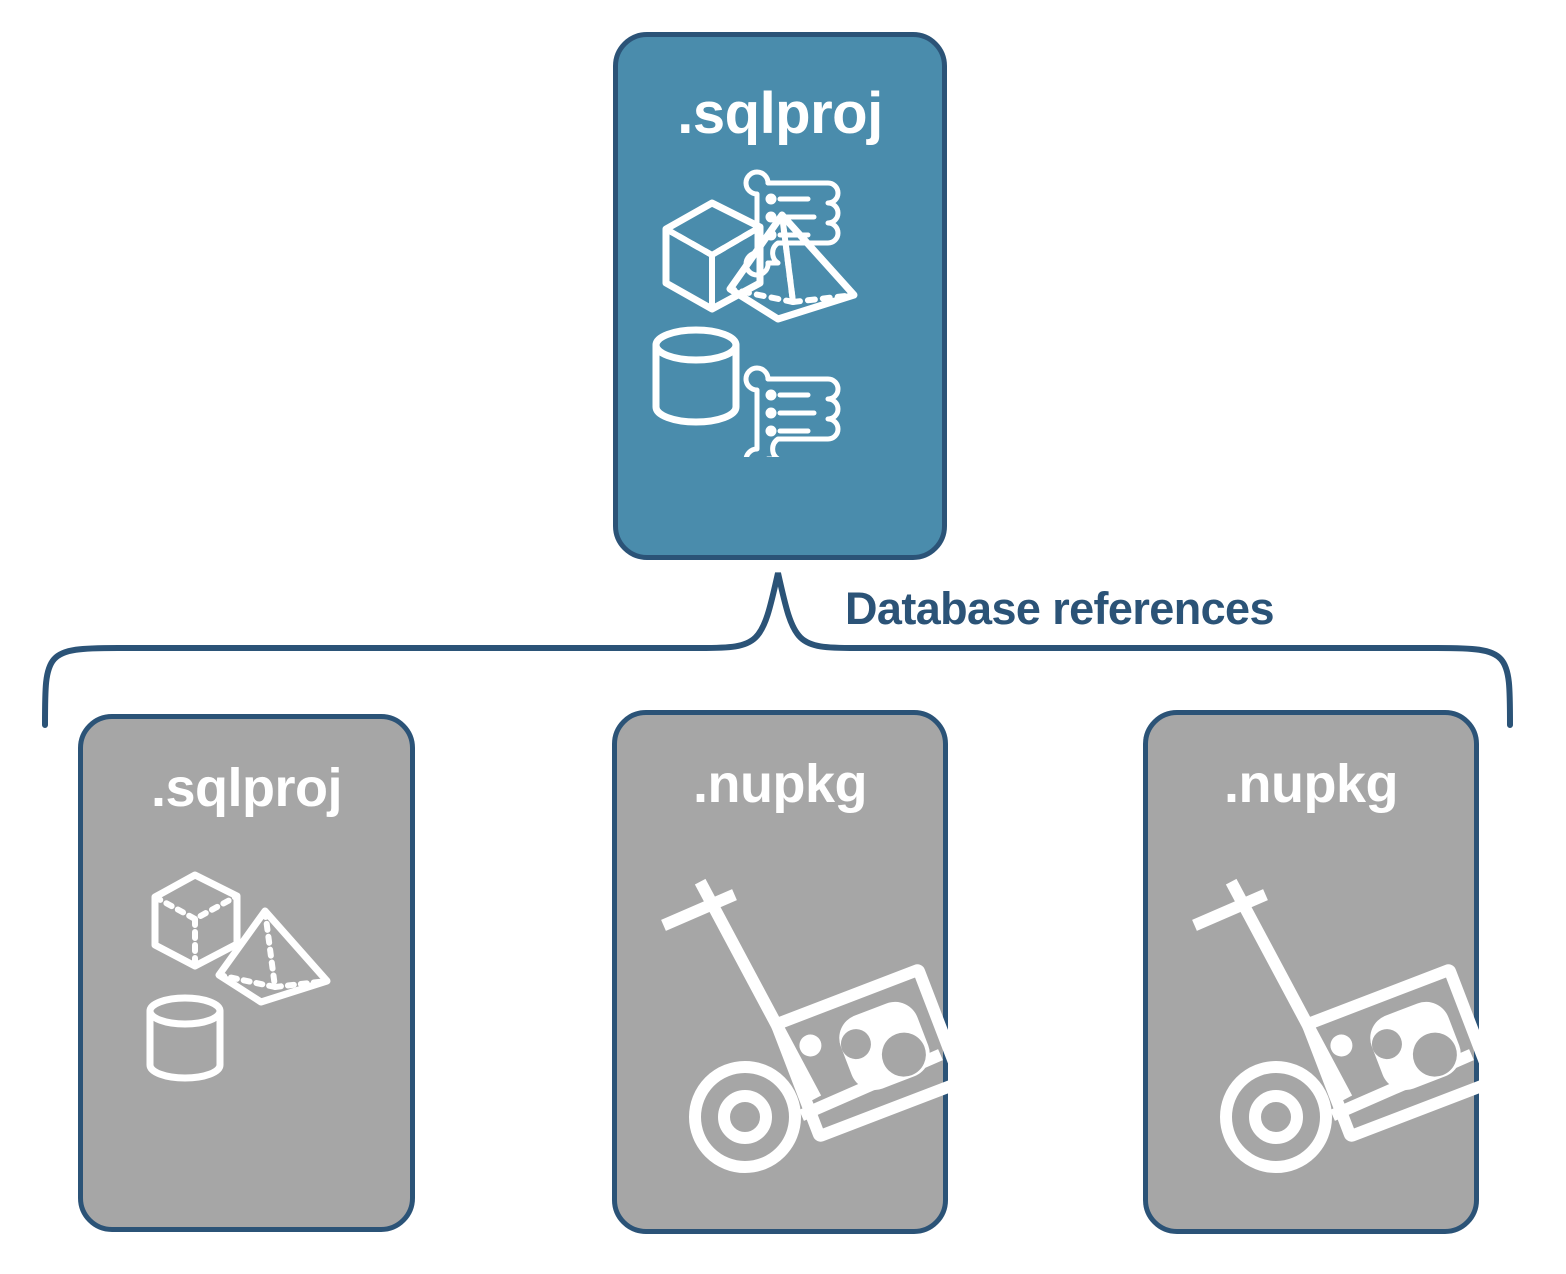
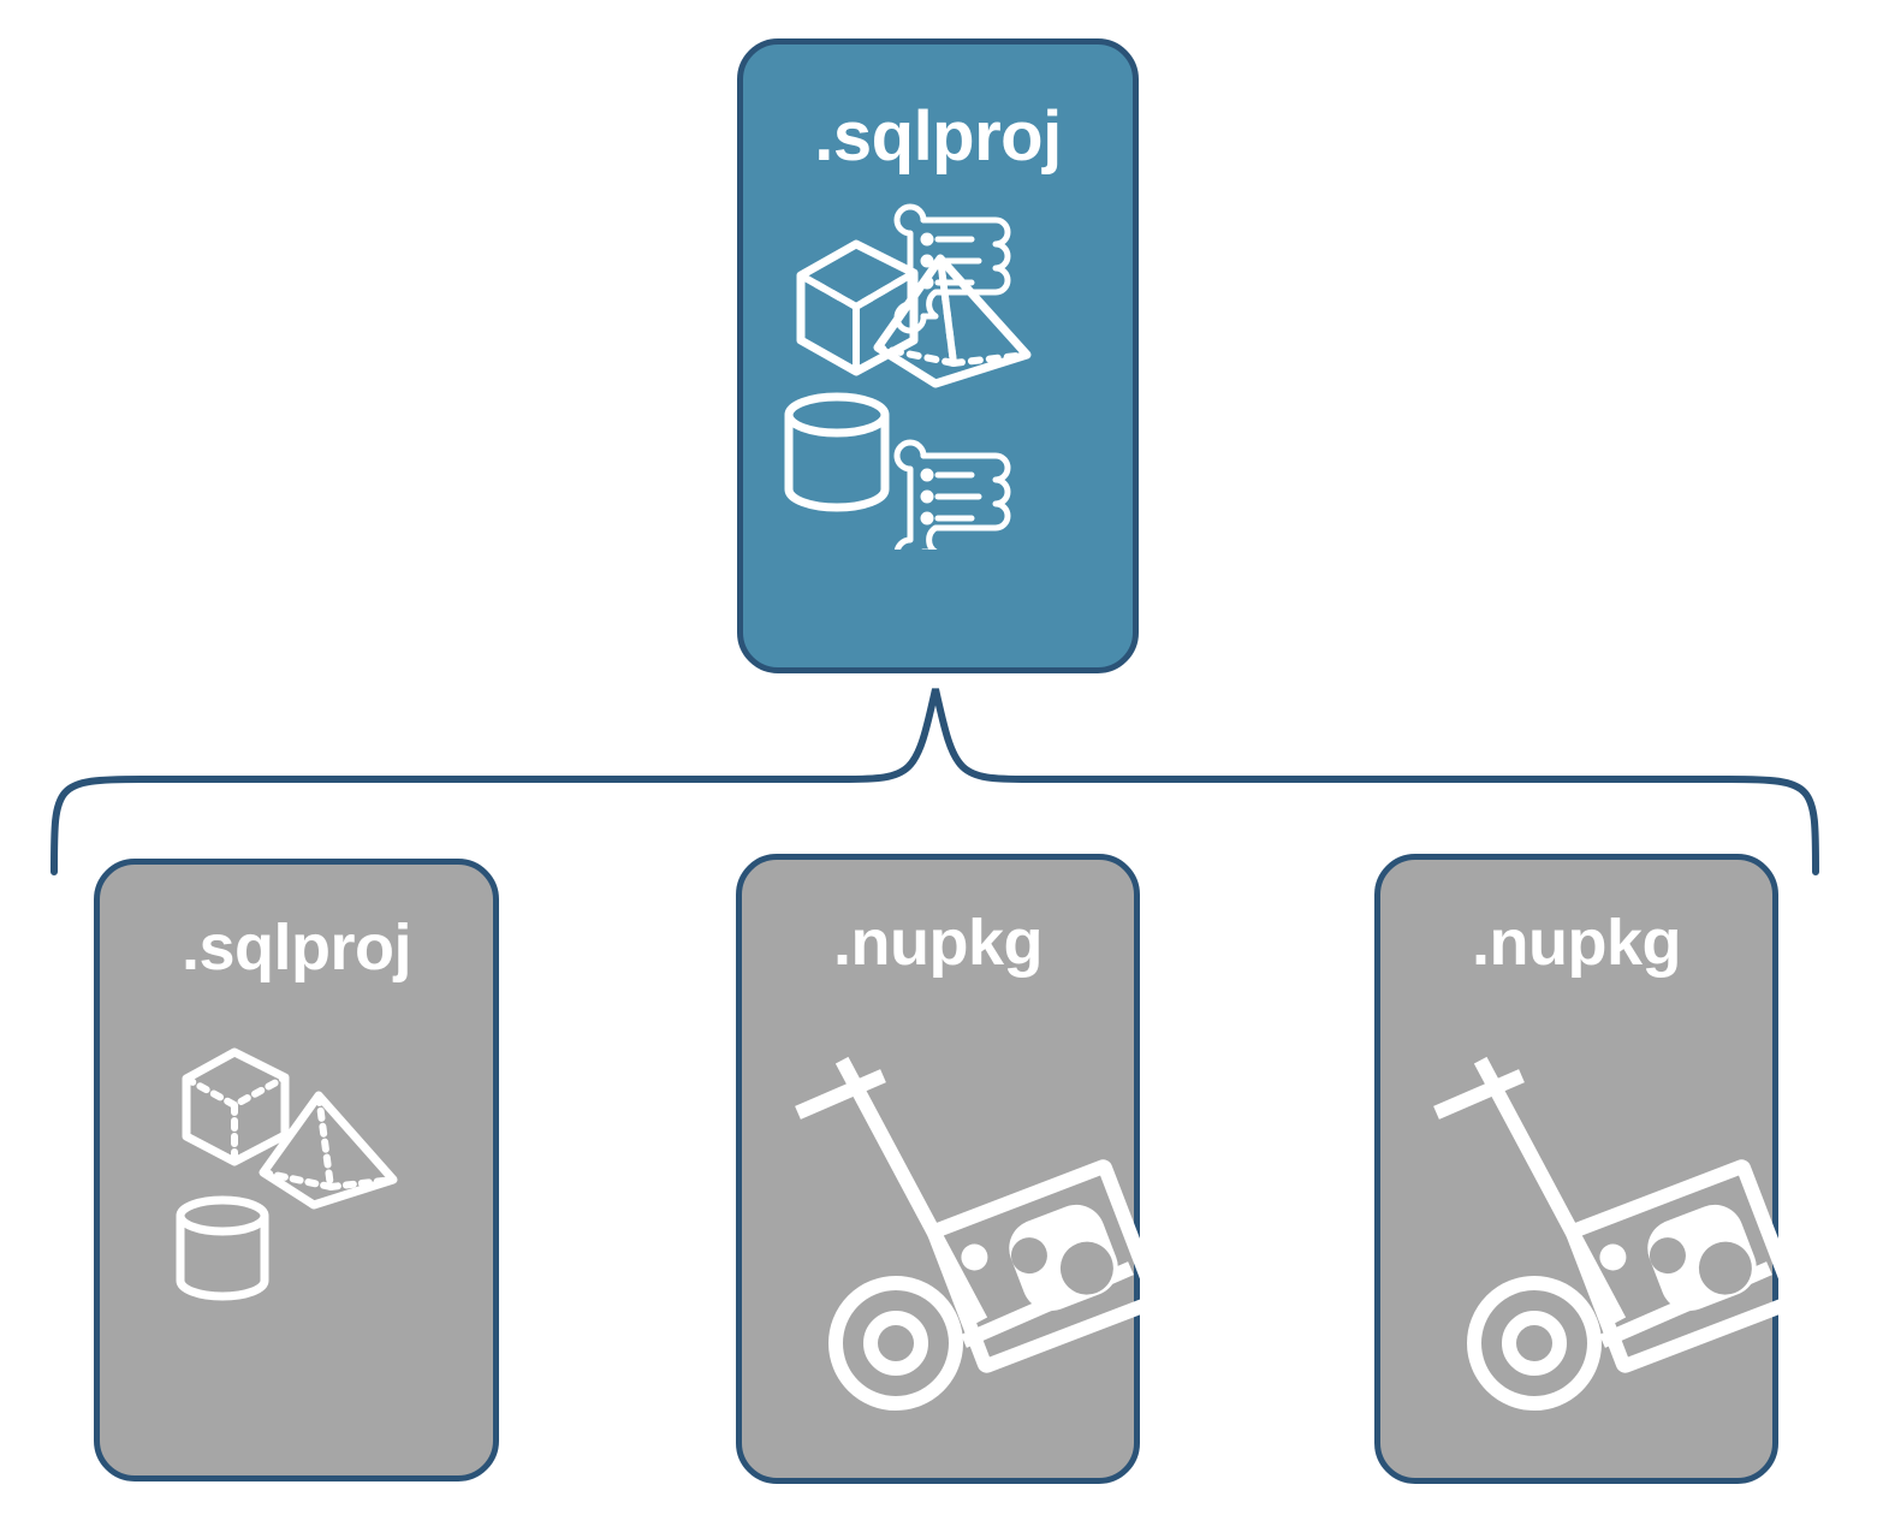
  .sqlproj
- Database references
  .sqlproj
  .nupkg
  .nupkg
